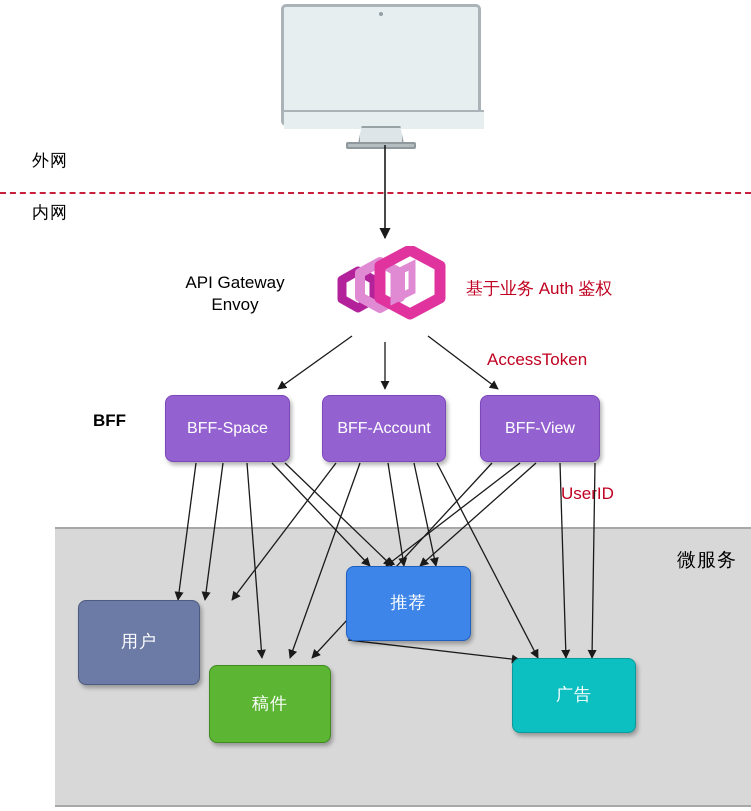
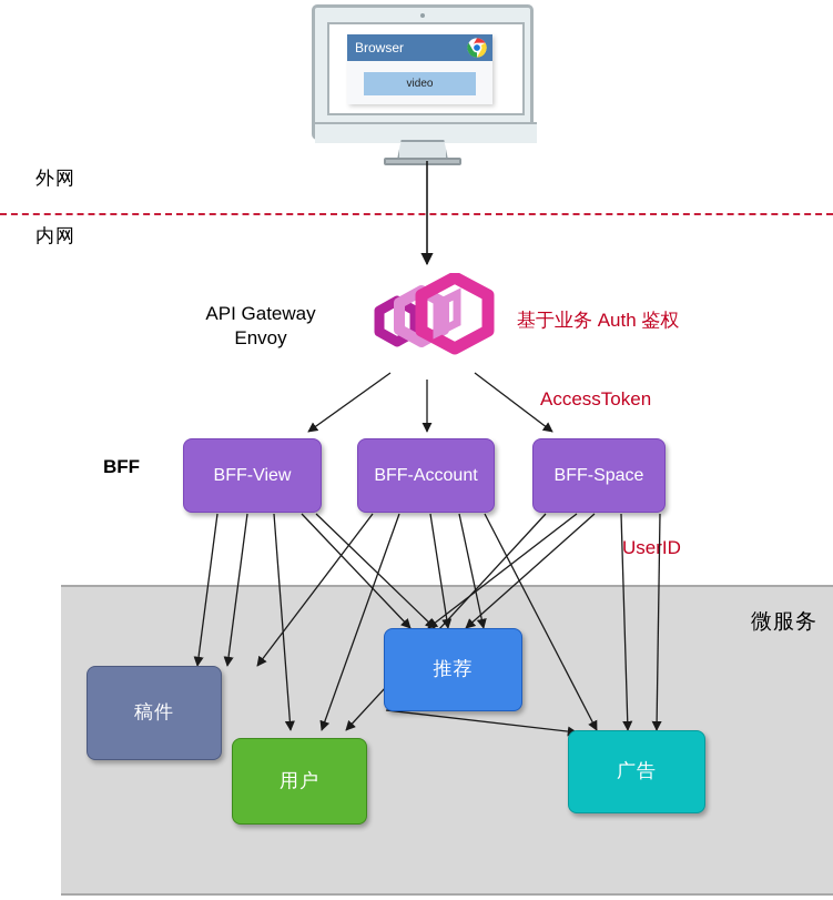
  微服务
  外网
  内网
+ Browser
+ video
  API Gateway
  Envoy
  基于业务 Auth 鉴权
  AccessToken
  UseID
  BFF
- BFF-Space
+ BFF-View
  BFF-Account
- BFF-View
+ BFF-Space
- 用户
+ 稿件
  推荐
- 稿件
+ 用户
  广告
